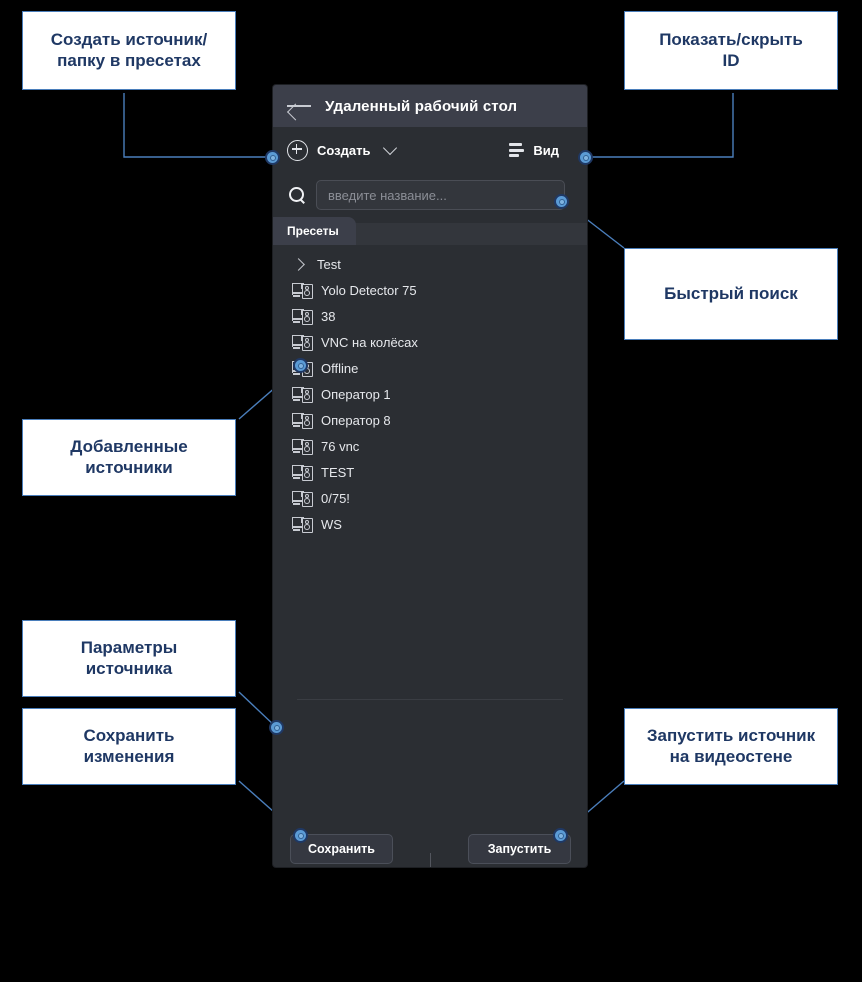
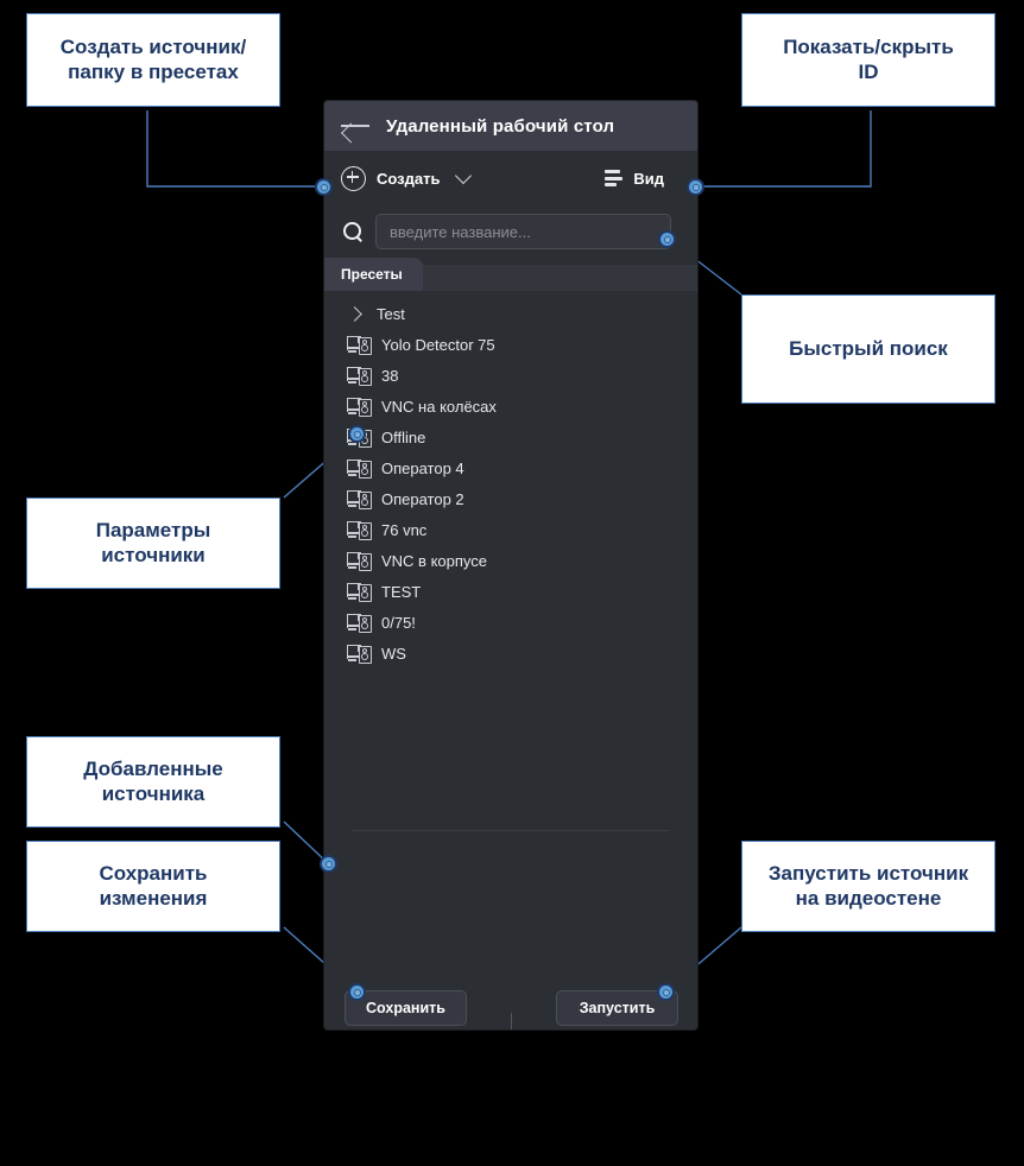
  Создать источник/
  папку в пресетах
  Показать/скрыть
  ID
  Быстрый поиск
- Добавленные
+ Параметры
  источники
- Параметры
+ Добавленные
  источника
  Сохранить
  изменения
  Запустить источник
  на видеостене
  Удаленный рабочий стол
  Создать
  Вид
  введите название...
  Пресеты
  Test
  Yolo Detector 75
  38
  VNC на колёсах
  Offline
- Оператор 1
+ Оператор 4
- Оператор 8
+ Оператор 2
  76 vnc
+ VNC в корпусе
  TEST
  0/75!
  WS
  Сохранить
  Запустить
